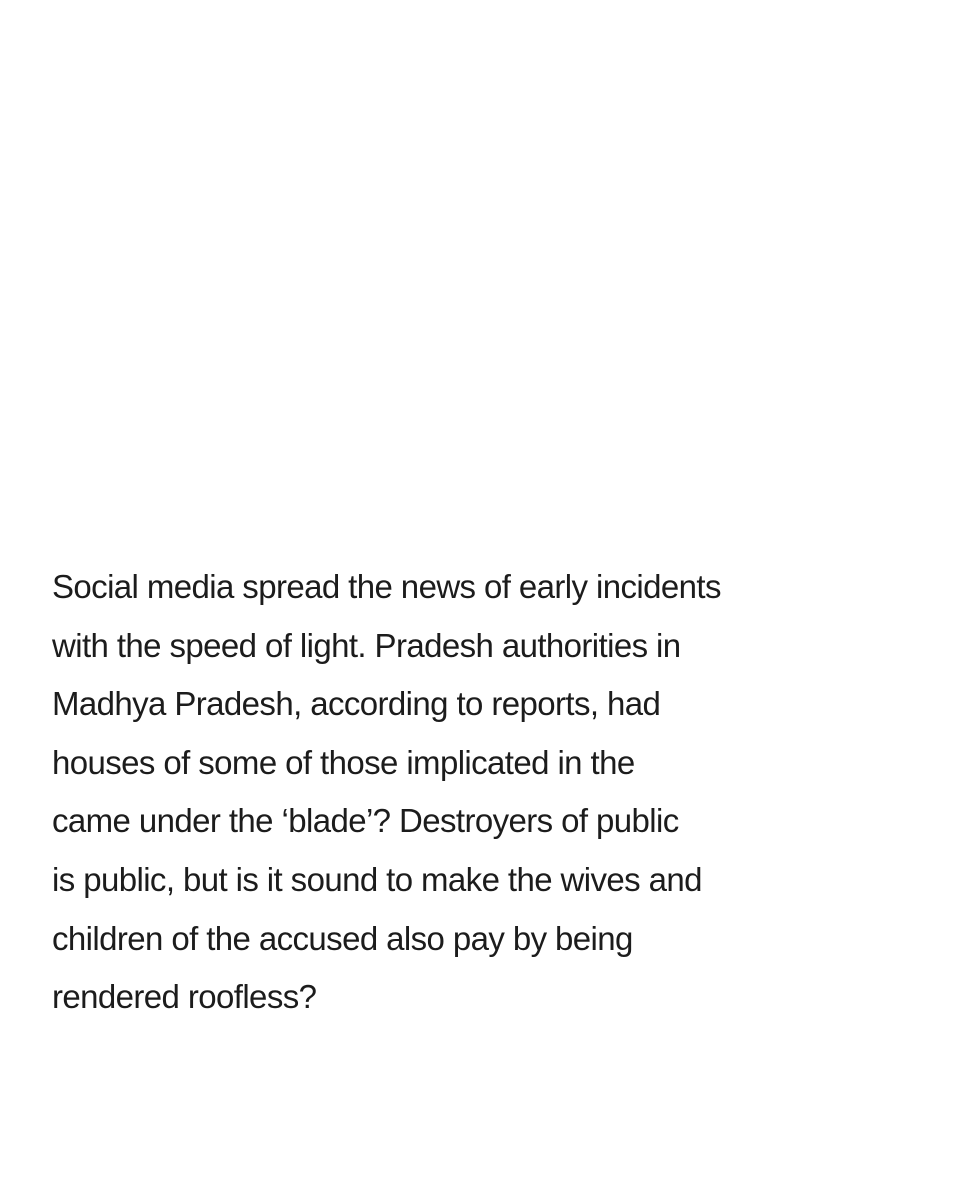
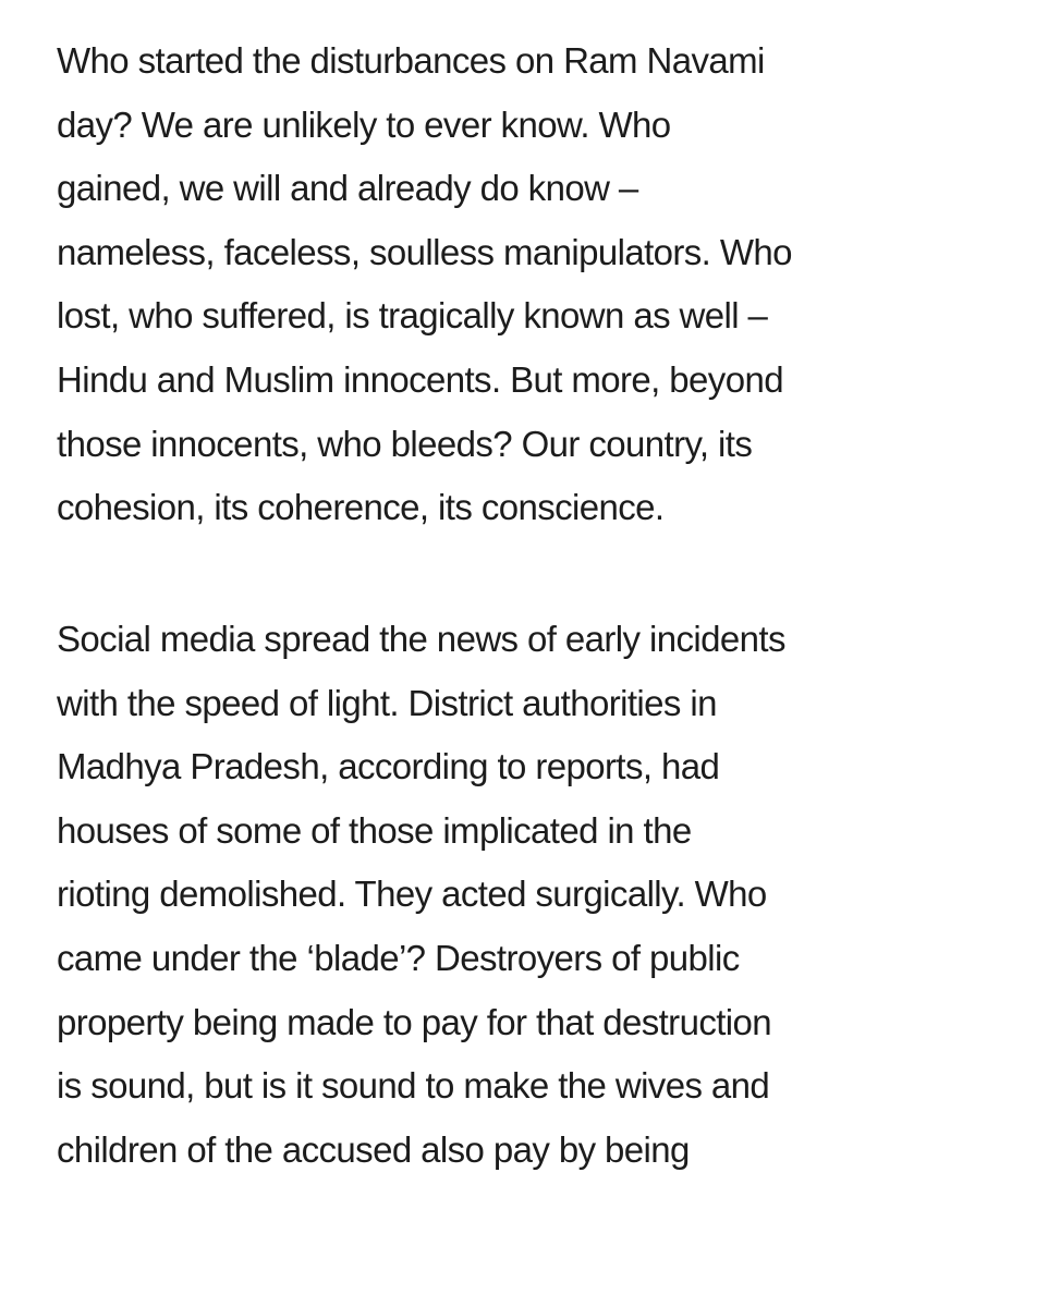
+ Who started the disturbances on Ram Navami
+ day? We are unlikely to ever know. Who
+ gained, we will and already do know –
+ nameless, faceless, soulless manipulators. Who
+ lost, who suffered, is tragically known as well –
+ Hindu and Muslim innocents. But more, beyond
+ those innocents, who bleeds? Our country, its
+ cohesion, its coherence, its conscience.
  Social media spread the news of early incidents
- with the speed of light. Pradesh authorities in
+ with the speed of light. District authorities in
  Madhya Pradesh, according to reports, had
  houses of some of those implicated in the
+ rioting demolished. They acted surgically. Who
  came under the ‘blade’? Destroyers of public
+ property being made to pay for that destruction
- is public, but is it sound to make the wives and
+ is sound, but is it sound to make the wives and
  children of the accused also pay by being
- rendered roofless?
